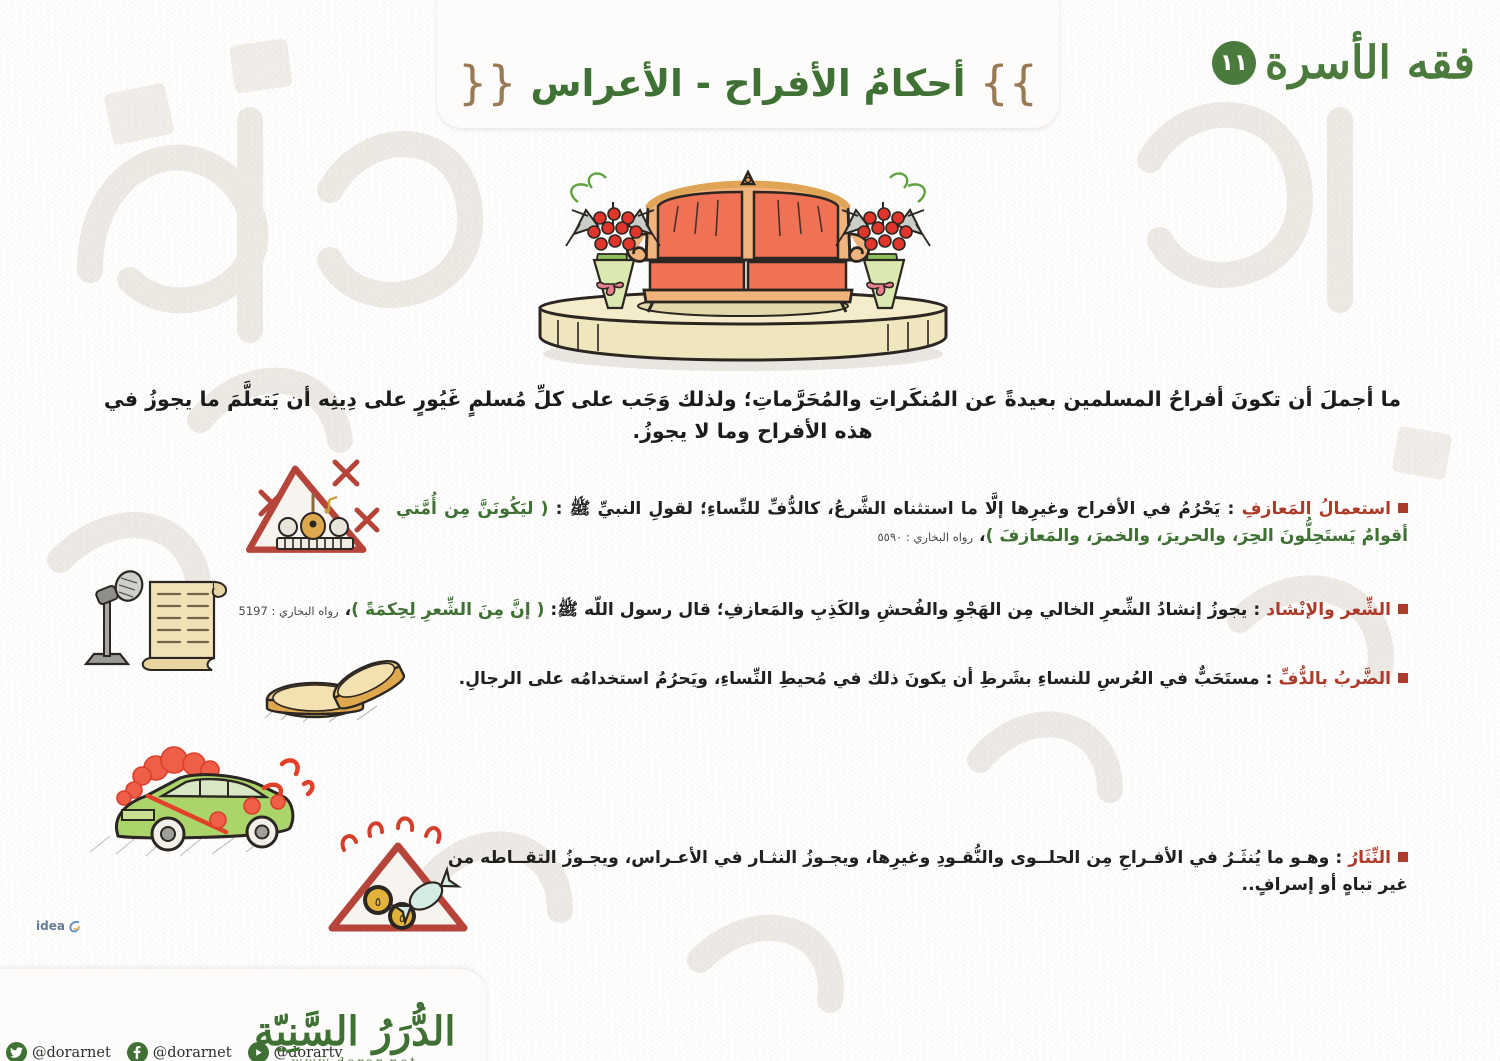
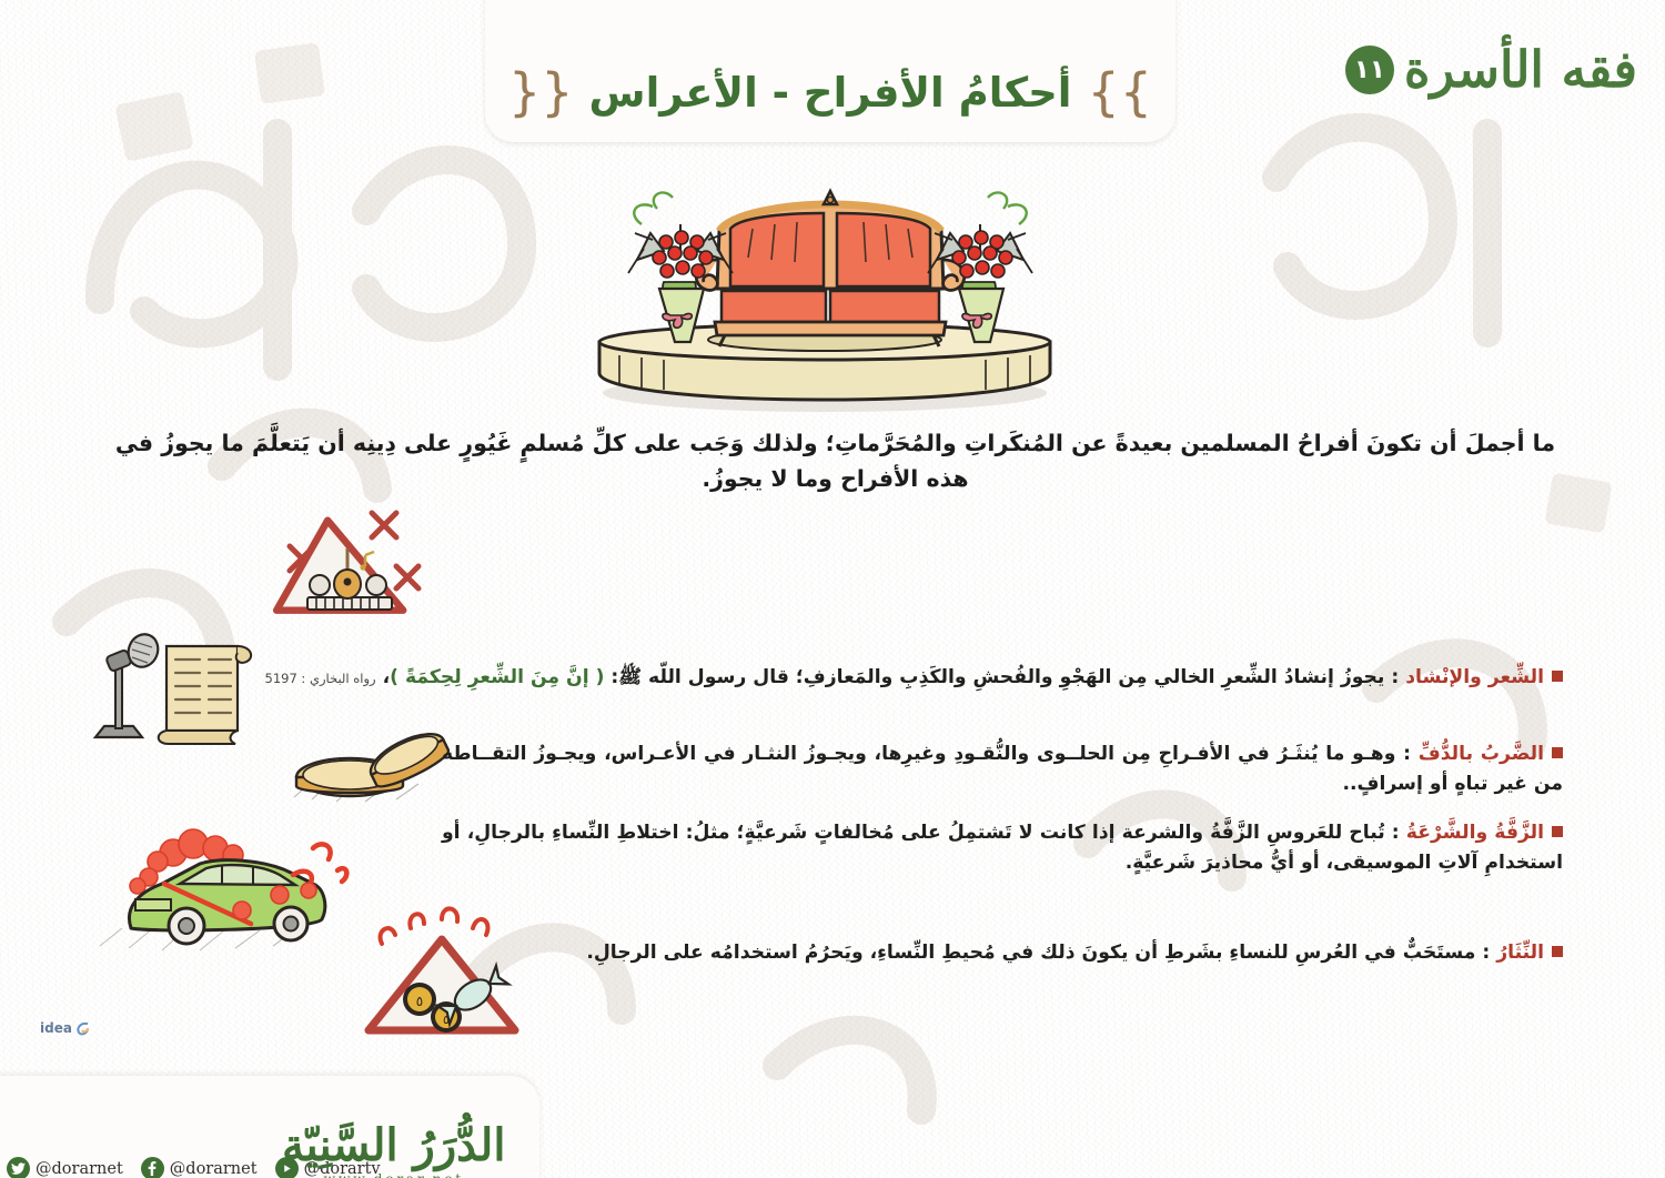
  }}
  أحكامُ الأفراح - الأعراس
  {{
  فقه الأسرة
  ١١
  ما أجملَ أن تكونَ أفراحُ المسلمين بعيدةً عن المُنكَراتِ والمُحَرَّماتِ؛ ولذلك وَجَب على كلِّ مُسلمٍ غَيُورٍ على دِينِه أن يَتعلَّمَ ما يجوزُ في هذه الأفراح وما لا يجوزُ.
  ٥
  ٥
- استعمالُ المَعازفِ : يَحْرُمُ في الأفراح وغيرِها إلَّا ما استثناه الشَّرعُ، كالدُّفِّ للنِّساءِ؛ لقولِ النبيِّ ﷺ : ( ليَكُونَنَّ مِن أُمَّتي أقوامٌ يَستَحِلُّونَ الحِرَ، والحريرَ، والخمرَ، والمَعازفَ )، رواه البخاري : ٥٥٩٠
  الشِّعر والإنْشاد : يجوزُ إنشادُ الشِّعرِ الخالي مِن الهَجْوِ والفُحشِ والكَذِبِ والمَعازفِ؛ قال رسول اللّه ﷺ: ( إنَّ مِنَ الشِّعرِ لِحِكمَةً )، رواه البخاري : 5197
- الضَّربُ بالدُّفِّ : مستَحَبٌّ في العُرسِ للنساءِ بشَرطِ أن يكونَ ذلك في مُحيطِ النِّساءِ، ويَحرُمُ استخدامُه على الرجالِ.
+ الضَّربُ بالدُّفِّ : وهـو ما يُنثَـرُ في الأفـراحِ مِن الحلــوى والنُّقـودِ وغيرِها، ويجـوزُ النثـار في الأعـراس، ويجـوزُ التقــاطه من غير تباهٍ أو إسرافٍ..
+ الزَّفَّةُ والشَّرْعَةُ : تُباح للعَروسِ الزَّفَّةُ والشرعة إذا كانت لا تَشتمِلُ على مُخالفاتٍ شَرعيَّةٍ؛ مثلُ: اختلاطِ النِّساءِ بالرجالِ، أو استخدامِ آلاتِ الموسيقى، أو أيُّ محاذيرَ شَرعيَّةٍ.
- النِّثَارُ : وهـو ما يُنثَـرُ في الأفـراحِ مِن الحلــوى والنُّقـودِ وغيرِها، ويجـوزُ النثـار في الأعـراس، ويجـوزُ التقــاطه من غير تباهٍ أو إسرافٍ..
+ النِّثَارُ : مستَحَبٌّ في العُرسِ للنساءِ بشَرطِ أن يكونَ ذلك في مُحيطِ النِّساءِ، ويَحرُمُ استخدامُه على الرجالِ.
  idea
  @dorarnet
  @dorarnet
  @dorartv
  الدُّرَرُ السَّنِيّة
